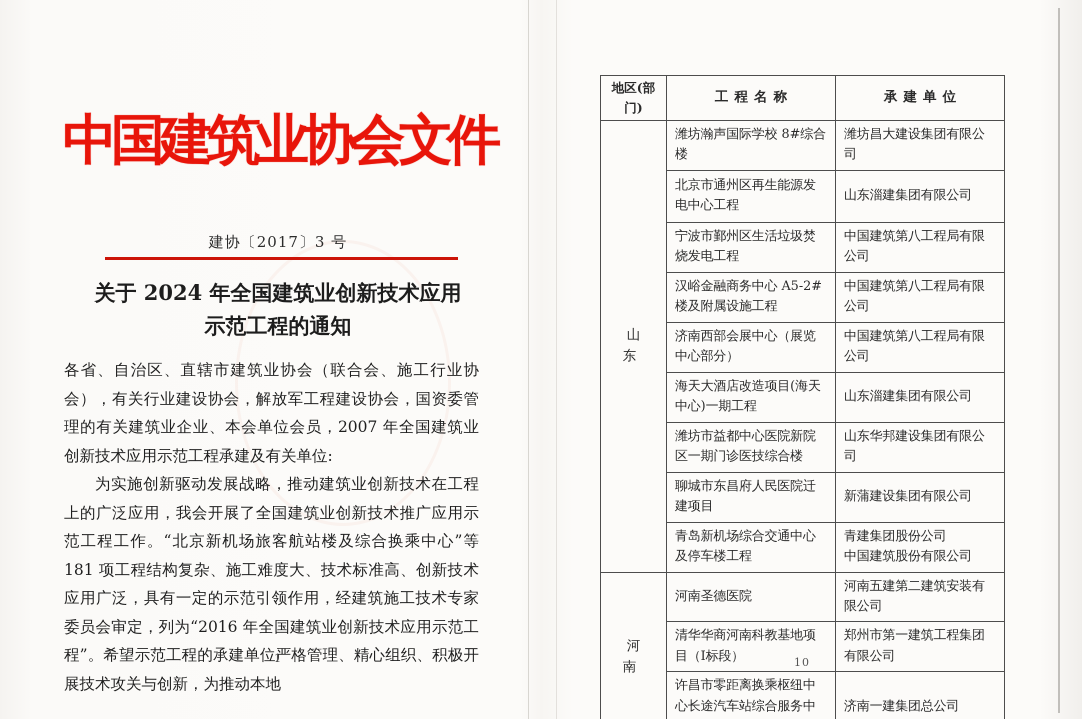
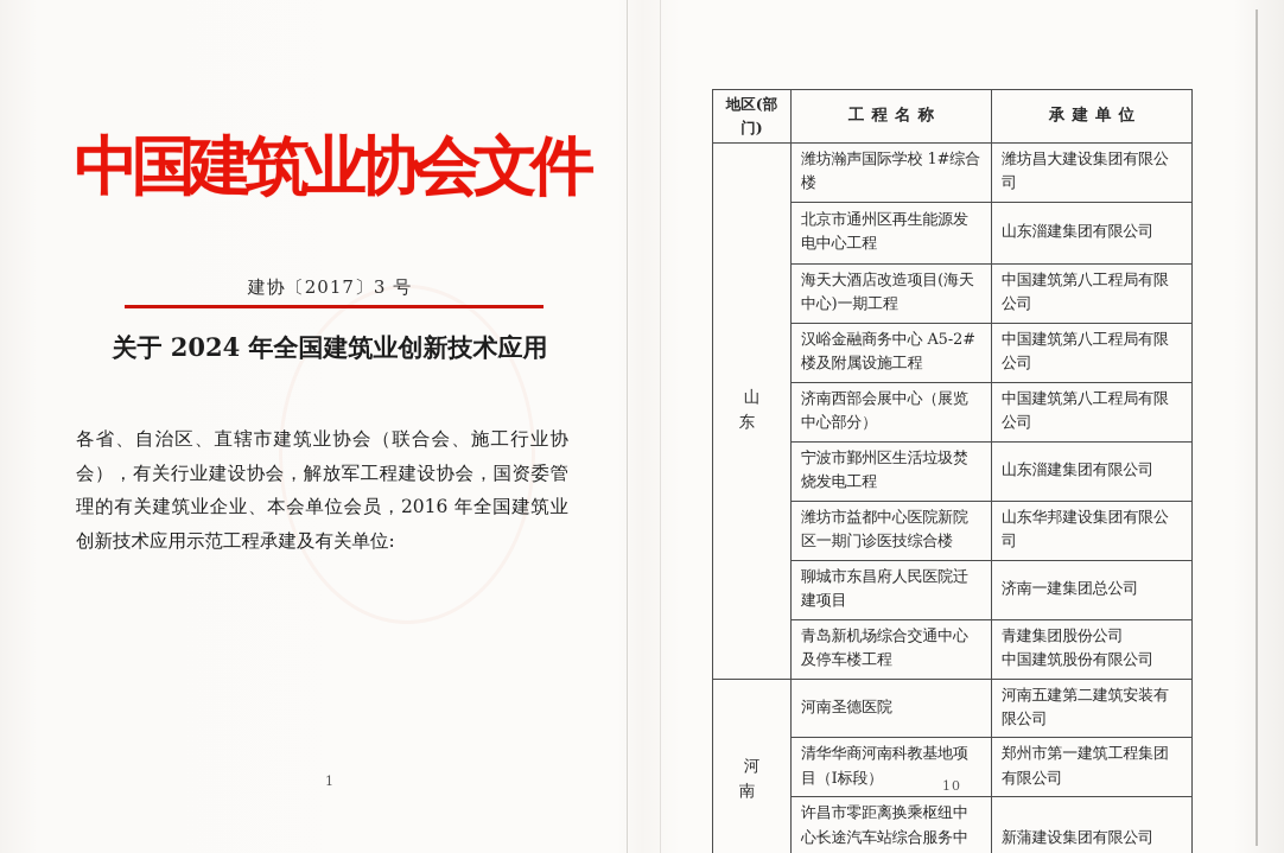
  中国建筑业协会文件
  建协〔2017〕3 号
  关于 2024 年全国建筑业创新技术应用
- 示范工程的通知
- 各省、自治区、直辖市建筑业协会（联合会、施工行业协会），有关行业建设协会，解放军工程建设协会，国资委管理的有关建筑业企业、本会单位会员，2007 年全国建筑业创新技术应用示范工程承建及有关单位:
+ 各省、自治区、直辖市建筑业协会（联合会、施工行业协会），有关行业建设协会，解放军工程建设协会，国资委管理的有关建筑业企业、本会单位会员，2016 年全国建筑业创新技术应用示范工程承建及有关单位:
- 为实施创新驱动发展战略，推动建筑业创新技术在工程上的广泛应用，我会开展了全国建筑业创新技术推广应用示范工程工作。“北京新机场旅客航站楼及综合换乘中心”等 181 项工程结构复杂、施工难度大、技术标准高、创新技术应用广泛，具有一定的示范引领作用，经建筑施工技术专家委员会审定，列为“2016 年全国建筑业创新技术应用示范工程”。希望示范工程的承建单位严格管理、精心组织、积极开展技术攻关与创新，为推动本地
  1
  地区(部门)	工程名称	承建单位
- 山东	潍坊瀚声国际学校 8#综合楼	潍坊昌大建设集团有限公司
+ 山东	潍坊瀚声国际学校 1#综合楼	潍坊昌大建设集团有限公司
  北京市通州区再生能源发电中心工程	山东淄建集团有限公司
- 宁波市鄞州区生活垃圾焚烧发电工程	中国建筑第八工程局有限公司
+ 海天大酒店改造项目(海天中心)一期工程	中国建筑第八工程局有限公司
  汉峪金融商务中心 A5-2#楼及附属设施工程	中国建筑第八工程局有限公司
  济南西部会展中心（展览中心部分）	中国建筑第八工程局有限公司
- 海天大酒店改造项目(海天中心)一期工程	山东淄建集团有限公司
+ 宁波市鄞州区生活垃圾焚烧发电工程	山东淄建集团有限公司
  潍坊市益都中心医院新院区一期门诊医技综合楼	山东华邦建设集团有限公司
- 聊城市东昌府人民医院迁建项目	新蒲建设集团有限公司
+ 聊城市东昌府人民医院迁建项目	济南一建集团总公司
  青岛新机场综合交通中心及停车楼工程	青建集团股份公司 中国建筑股份有限公司
  河南	河南圣德医院	河南五建第二建筑安装有限公司
  清华华商河南科教基地项目（Ⅰ标段）	郑州市第一建筑工程集团有限公司
- 许昌市零距离换乘枢纽中心长途汽车站综合服务中	济南一建集团总公司
+ 许昌市零距离换乘枢纽中心长途汽车站综合服务中	新蒲建设集团有限公司
  10
